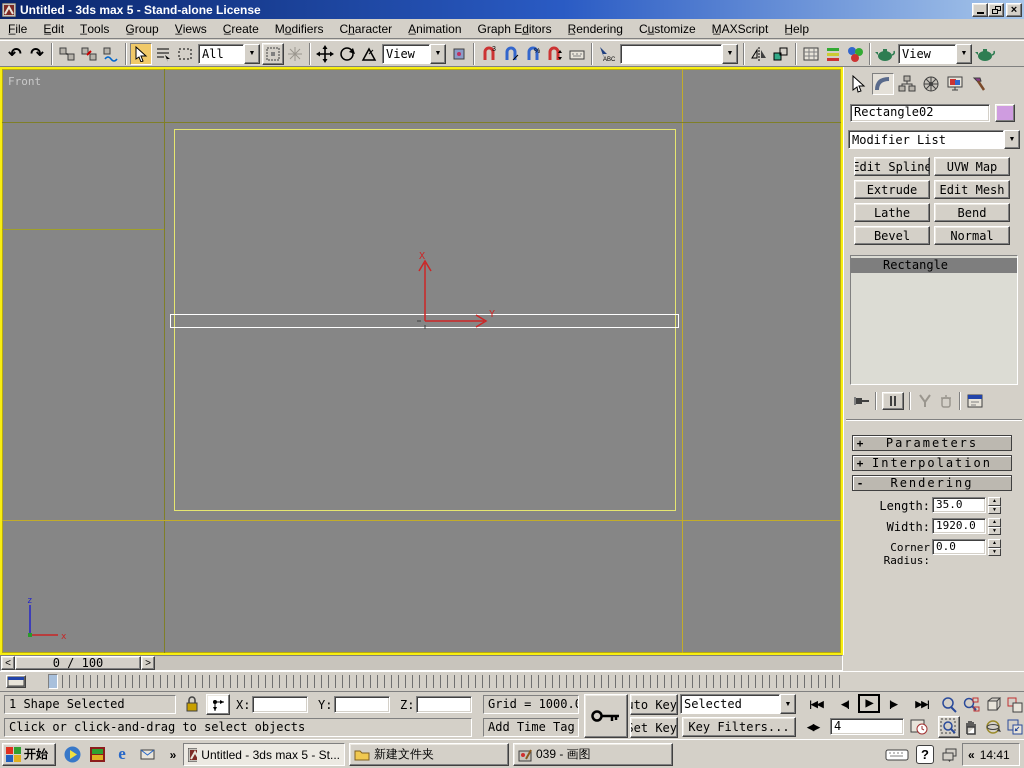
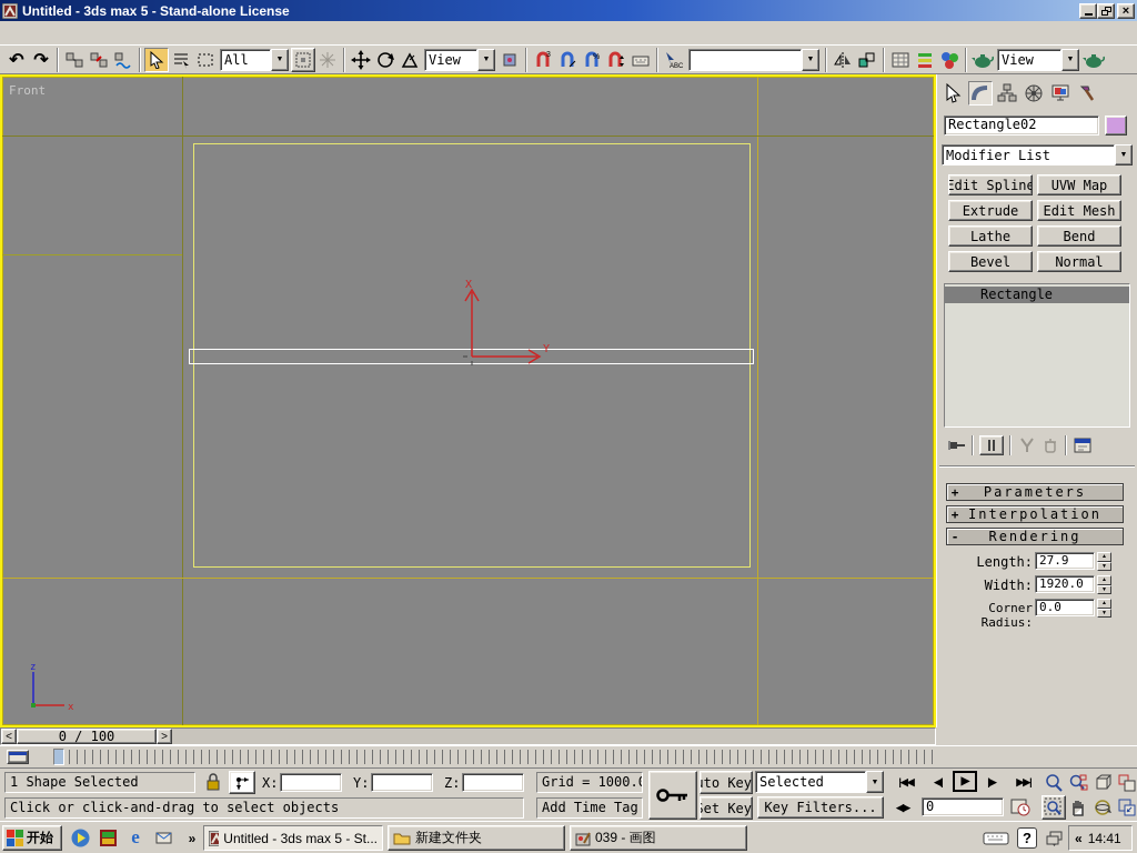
  Untitled - 3ds max 5 - Stand-alone License
  ×
- F̲ile
- E̲dit
- T̲ools
- G̲roup
- V̲iews
- C̲reate
- Mo̲difiers
- Ch̲aracter
- A̲nimation
- Graph Ed̲itors
- R̲endering
- Cu̲stomize
- M̲AXScript
- H̲elp
  ↶
  ↷
  All
  View
  View
  X
  Y
  z
  x
  Front
  Rectangle02
  Modifier List
  Edit Spline
  UVW Map
  Extrude
  Edit Mesh
  Lathe
  Bend
  Bevel
  Normal
  Rectangle
  +
  Parameters
  +
  Interpolation
  -
  Rendering
  Length:
- 35.0
+ 27.9
  Width:
  1920.0
  Corner Radius:
  0.0
  <
  0 / 100
  >
  1 Shape Selected
  X:
  Y:
  Z:
  Grid = 1000.0
  Click or click-and-drag to select objects
  Add Time Tag
  uto Key
  Set Key
  Selected
  Key Filters...
  |◀◀
  ◀|
  ▶
  |▶
  ▶▶|
  ◀▶
- 4
+ 0
  开始
  e
  »
  Untitled - 3ds max 5 - St...
  新建文件夹
  039 - 画图
  ?
  «
  14:41
